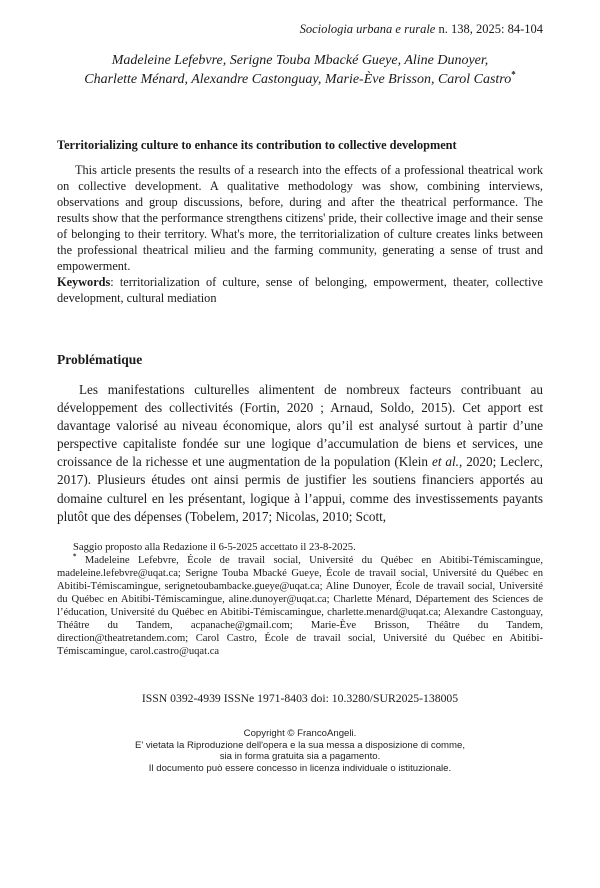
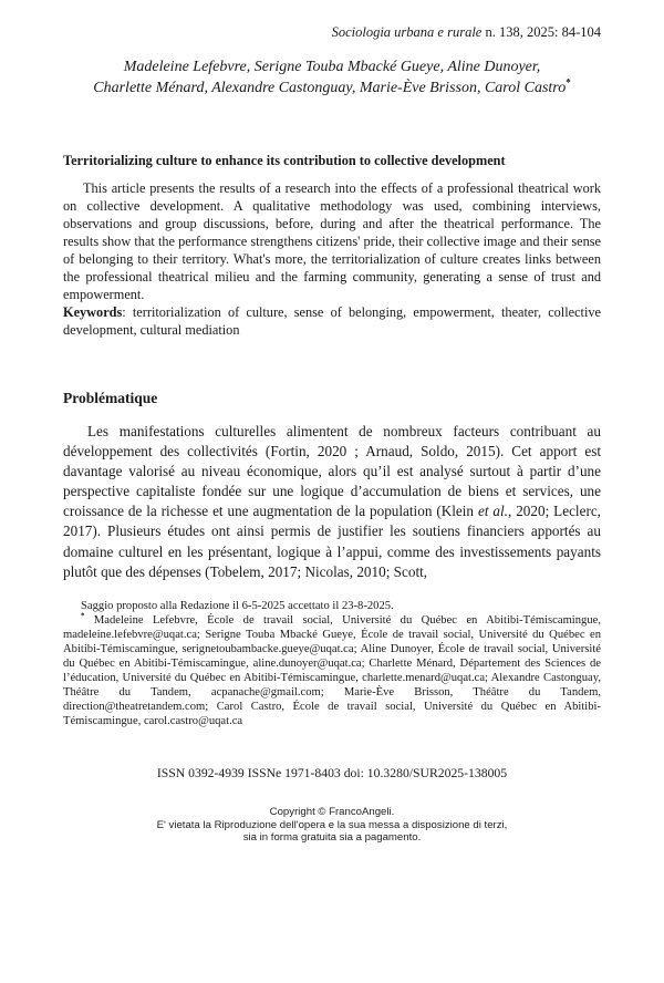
  Sociologia urbana e rurale n. 138, 2025: 84-104
  Madeleine Lefebvre, Serigne Touba Mbacké Gueye, Aline Dunoyer,
  Charlette Ménard, Alexandre Castonguay, Marie-Ève Brisson, Carol Castro*
  Territorializing culture to enhance its contribution to collective development
- This article presents the results of a research into the effects of a professional theatrical work on collective development. A qualitative methodology was show, combining interviews, observations and group discussions, before, during and after the theatrical performance. The results show that the performance strengthens citizens' pride, their collective image and their sense of belonging to their territory. What's more, the territorialization of culture creates links between the professional theatrical milieu and the farming community, generating a sense of trust and empowerment.
+ This article presents the results of a research into the effects of a professional theatrical work on collective development. A qualitative methodology was used, combining interviews, observations and group discussions, before, during and after the theatrical performance. The results show that the performance strengthens citizens' pride, their collective image and their sense of belonging to their territory. What's more, the territorialization of culture creates links between the professional theatrical milieu and the farming community, generating a sense of trust and empowerment.
  Keywords: territorialization of culture, sense of belonging, empowerment, theater, collective development, cultural mediation
  Problématique
  Les manifestations culturelles alimentent de nombreux facteurs contribuant au développement des collectivités (Fortin, 2020 ; Arnaud, Soldo, 2015). Cet apport est davantage valorisé au niveau économique, alors qu’il est analysé surtout à partir d’une perspective capitaliste fondée sur une logique d’accumulation de biens et services, une croissance de la richesse et une augmentation de la population (Klein et al., 2020; Leclerc, 2017). Plusieurs études ont ainsi permis de justifier les soutiens financiers apportés au domaine culturel en les présentant, logique à l’appui, comme des investissements payants plutôt que des dépenses (Tobelem, 2017; Nicolas, 2010; Scott,
  Saggio proposto alla Redazione il 6-5-2025 accettato il 23-8-2025.
  * Madeleine Lefebvre, École de travail social, Université du Québec en Abitibi-Témiscamingue, madeleine.lefebvre@uqat.ca; Serigne Touba Mbacké Gueye, École de travail social, Université du Québec en Abitibi-Témiscamingue, serignetoubambacke.gueye@uqat.ca; Aline Dunoyer, École de travail social, Université du Québec en Abitibi-Témiscamingue, aline.dunoyer@uqat.ca; Charlette Ménard, Département des Sciences de l’éducation, Université du Québec en Abitibi-Témiscamingue, charlette.menard@uqat.ca; Alexandre Castonguay, Théâtre du Tandem, acpanache@gmail.com; Marie-Ève Brisson, Théâtre du Tandem, direction@theatretandem.com; Carol Castro, École de travail social, Université du Québec en Abitibi-Témiscamingue, carol.castro@uqat.ca
  ISSN 0392-4939 ISSNe 1971-8403 doi: 10.3280/SUR2025-138005
  Copyright © FrancoAngeli.
- E' vietata la Riproduzione dell'opera e la sua messa a disposizione di comme,
+ E' vietata la Riproduzione dell'opera e la sua messa a disposizione di terzi,
  sia in forma gratuita sia a pagamento.
- Il documento può essere concesso in licenza individuale o istituzionale.
